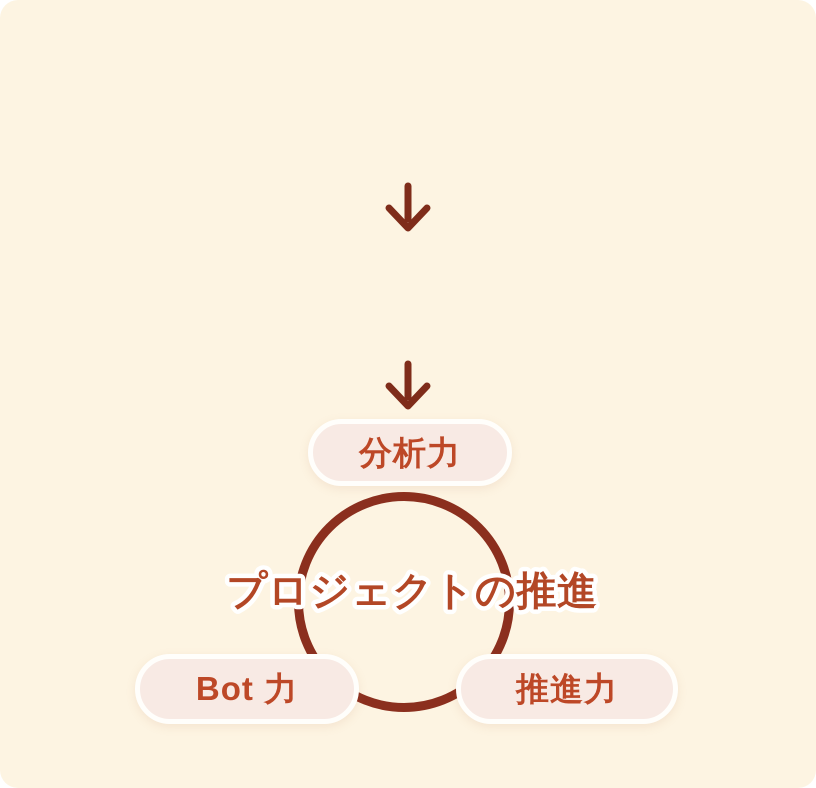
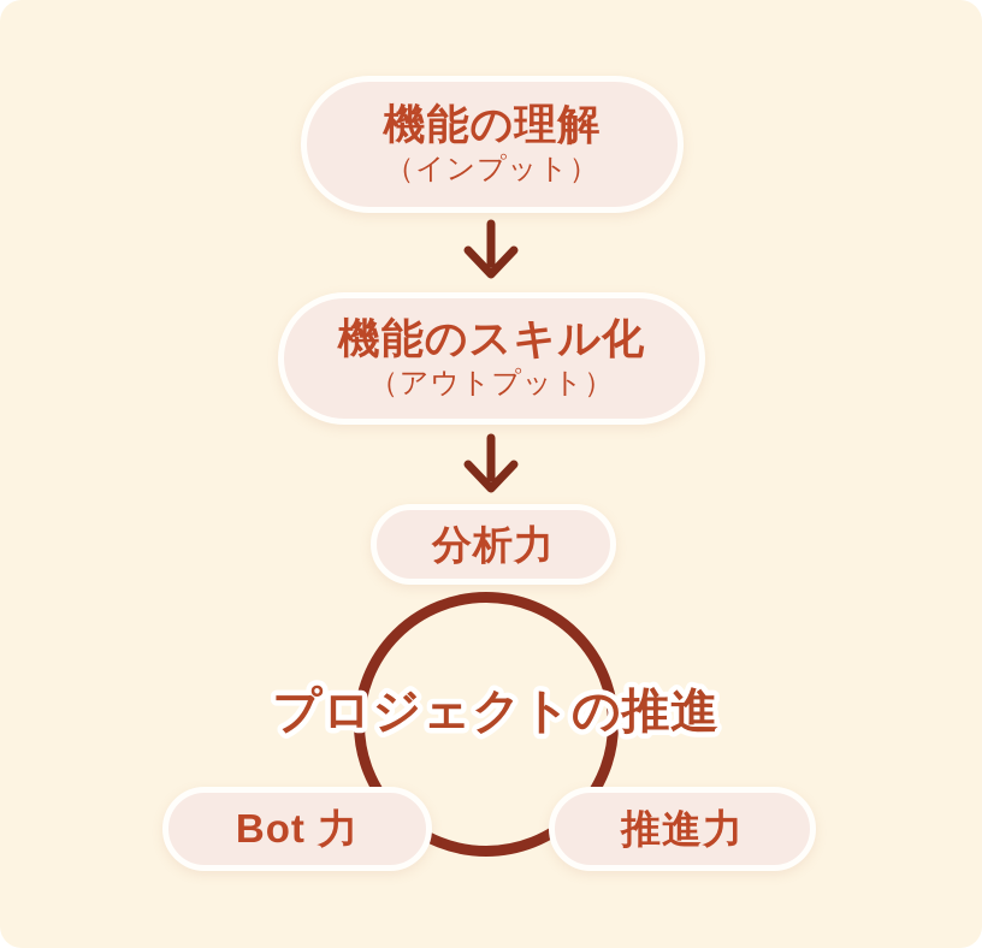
+ 機能の理解
+ （インプット）
+ 機能のスキル化
+ （アウトプット）
  分析力
  プロジェクトの推進
  Bot 力
  推進力
